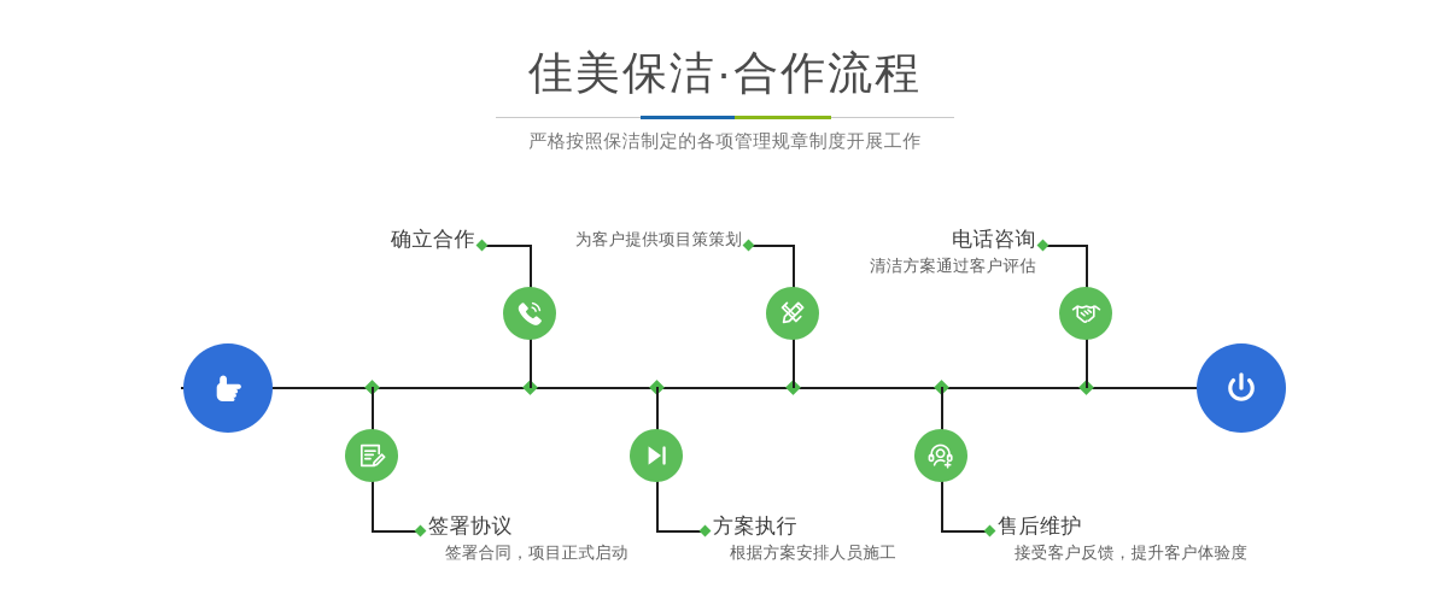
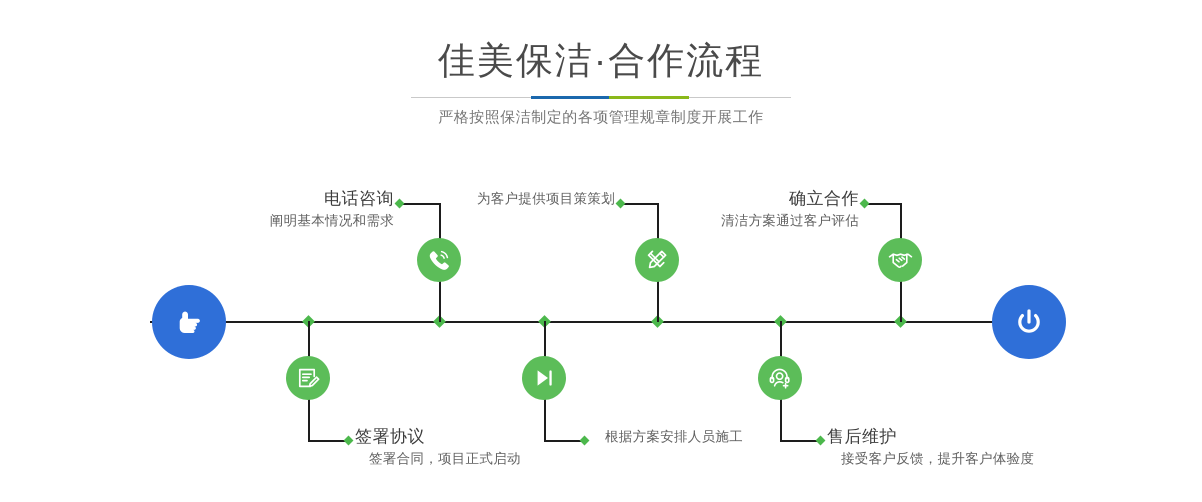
  佳美保洁·合作流程
  严格按照保洁制定的各项管理规章制度开展工作
- 确立合作
+ 电话咨询
+ 阐明基本情况和需求
  为客户提供项目策策划
- 电话咨询
+ 确立合作
  清洁方案通过客户评估
  签署协议
  签署合同，项目正式启动
- 方案执行
  根据方案安排人员施工
  售后维护
  接受客户反馈，提升客户体验度
